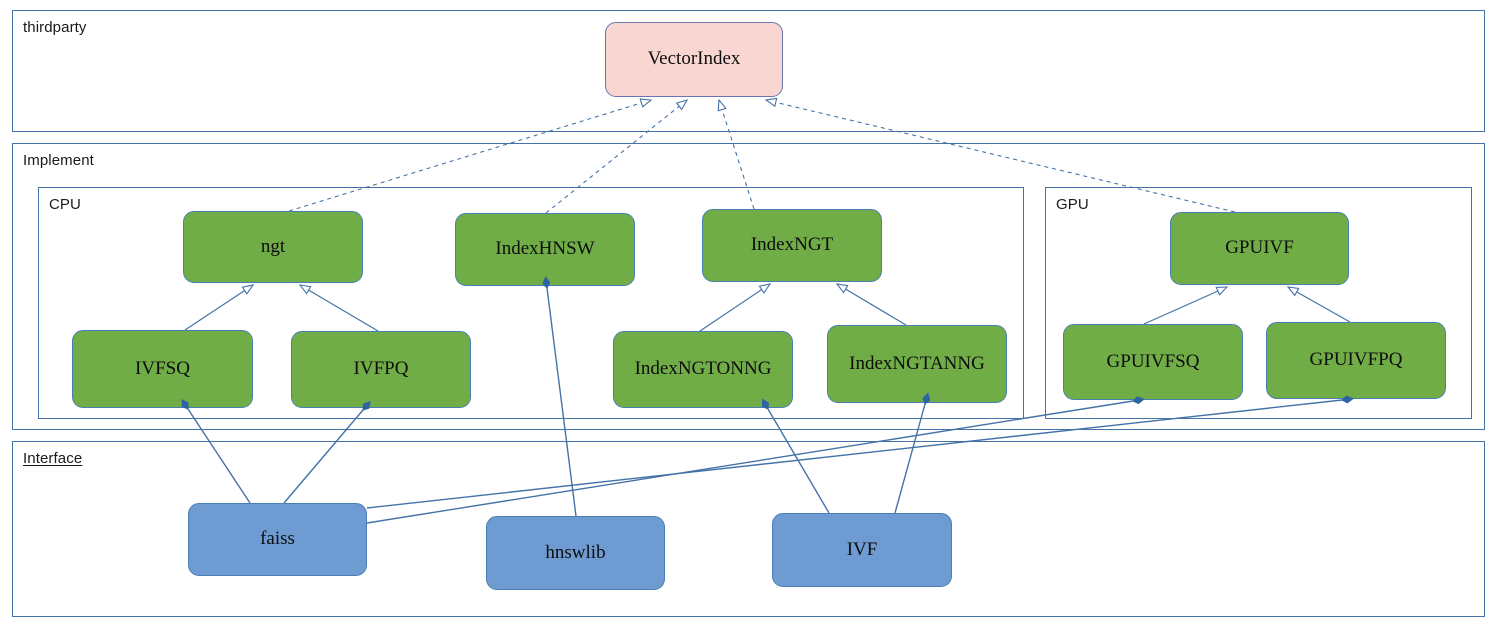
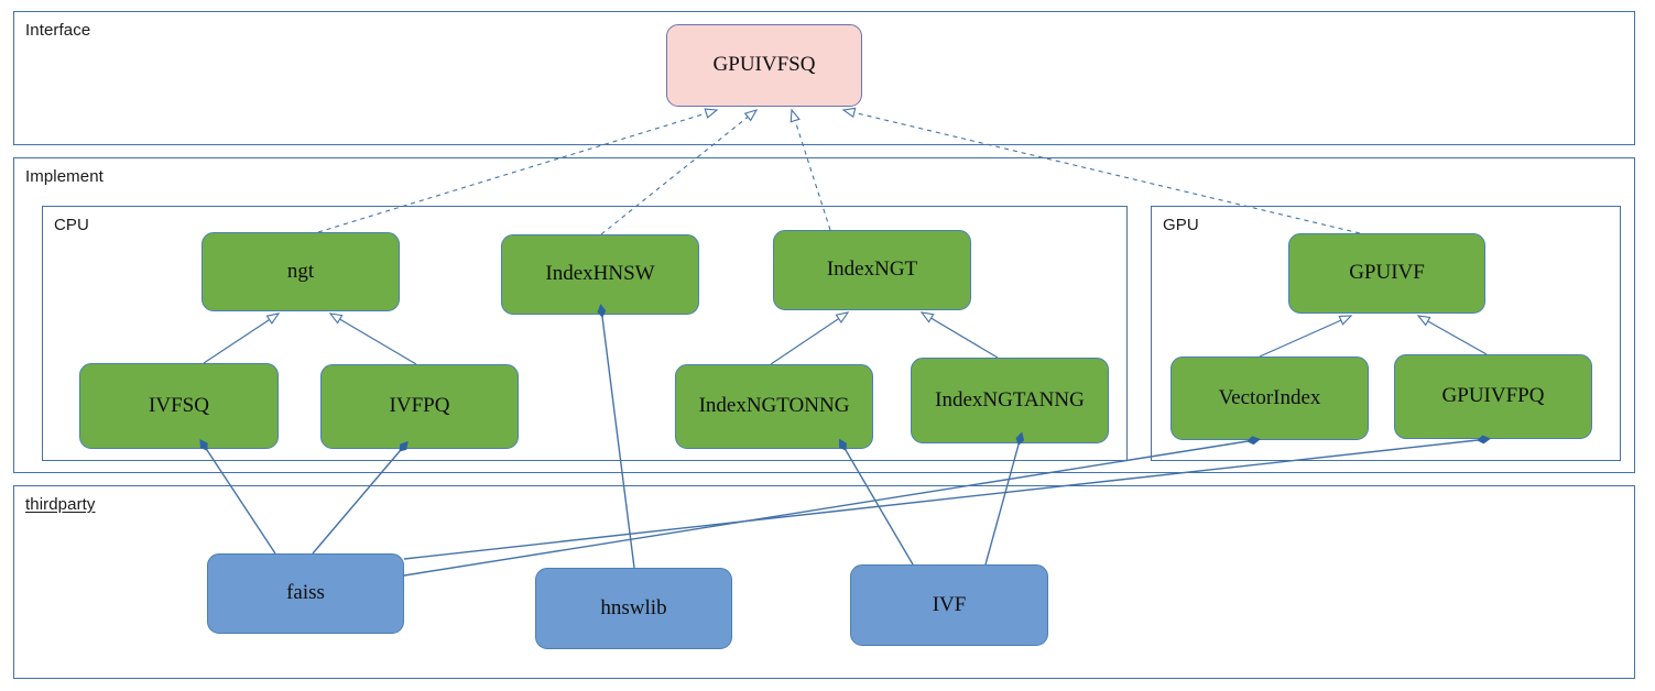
- thirdparty
+ Interface
  Implement
  CPU
  GPU
- Interface
+ thirdparty
- VectorIndex
+ GPUIVFSQ
  ngt
  IndexHNSW
  IndexNGT
  GPUIVF
  IVFSQ
  IVFPQ
  IndexNGTONNG
  IndexNGTANNG
- GPUIVFSQ
+ VectorIndex
  GPUIVFPQ
  faiss
  hnswlib
  IVF
